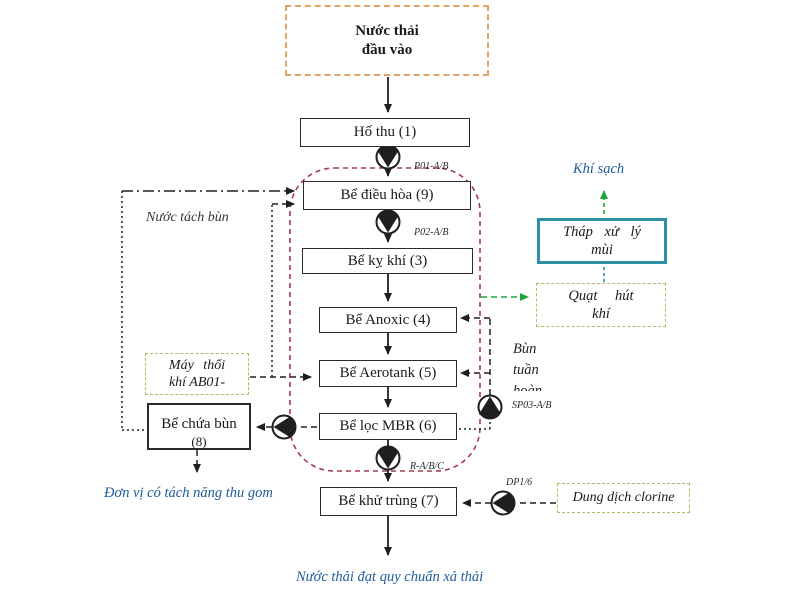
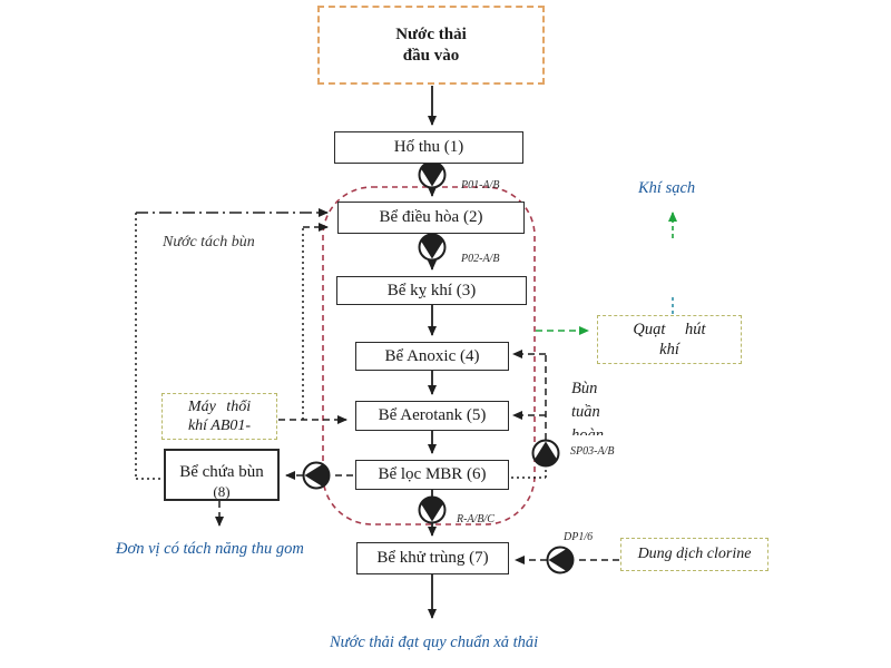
  Nước thải
  đầu vào
  Hố thu (1)
- Bể điều hòa (9)
+ Bể điều hòa (2)
  Bể kỵ khí (3)
  Bể Anoxic (4)
  Bể Aerotank (5)
  Bể lọc MBR (6)
  Bể khử trùng (7)
  Bể chứa bùn
  (8)
- Tháp xử lý
- mùi
  Quạt hút
  khí
  Máy thổi
  khí AB01-
  Dung dịch clorine
  Khí sạch
  Nước tách bùn
  Bùn
  tuần
  Đơn vị có tách năng thu gom
  Nước thải đạt quy chuẩn xả thải
  P01-A/B
  P02-A/B
  SP03-A/B
  R-A/B/C
  DP1/6
